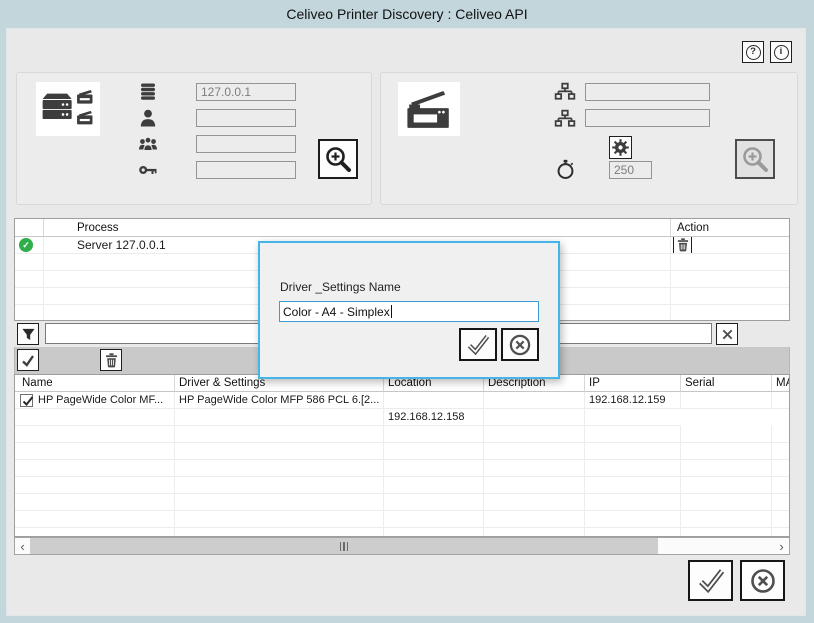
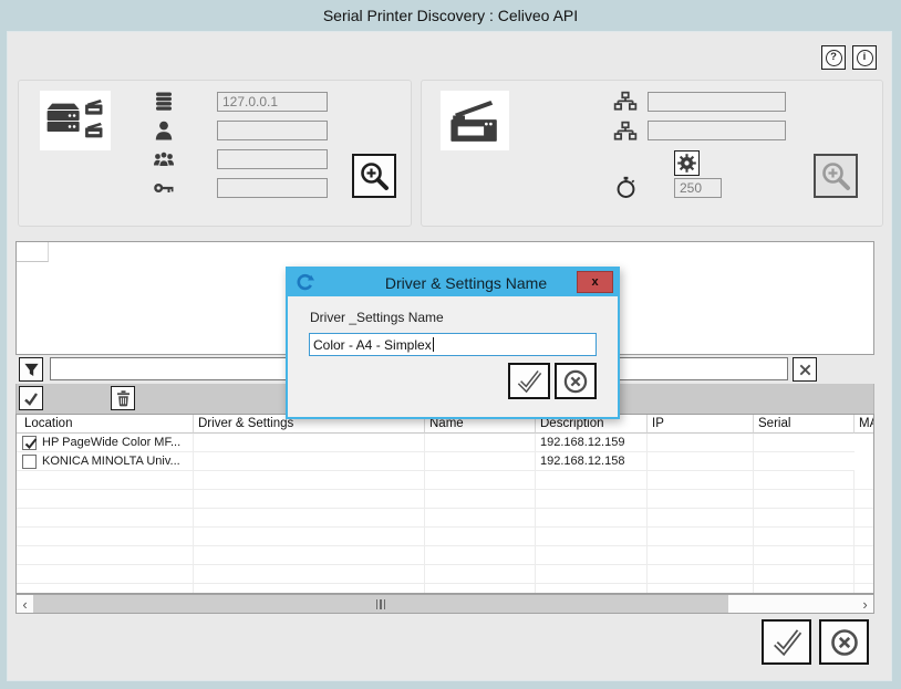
- Celiveo Printer Discovery : Celiveo API
+ Serial Printer Discovery : Celiveo API
  ?
  i
  127.0.0.1
  250
- Process
- Action
- ✓
- Server 127.0.0.1
- Name
+ Location
  Driver & Settings
- Location
+ Name
  Description
  IP
  Serial
  HP PageWide Color MF...
- HP PageWide Color MFP 586 PCL 6.[2...
  192.168.12.159
+ KONICA MINOLTA Univ...
  192.168.12.158
  ‹
  ›
+ Driver & Settings Name
+ x
  Driver _Settings Name
  Color - A4 - Simplex
